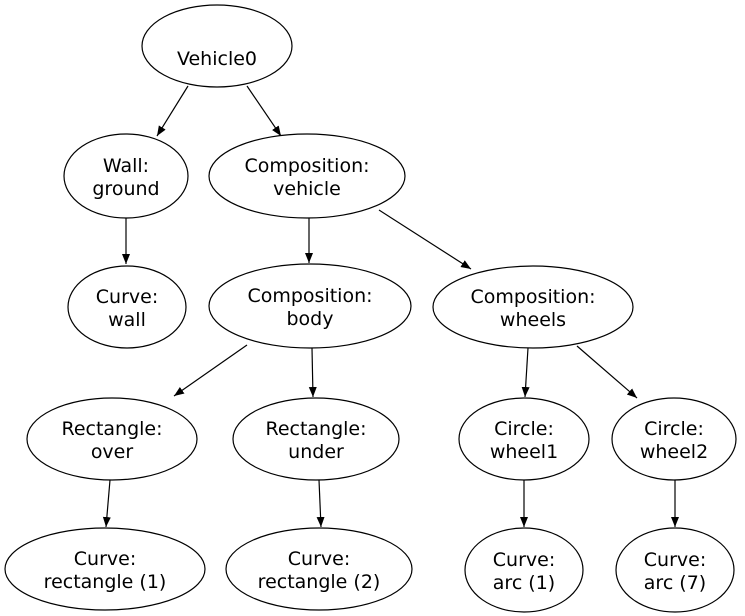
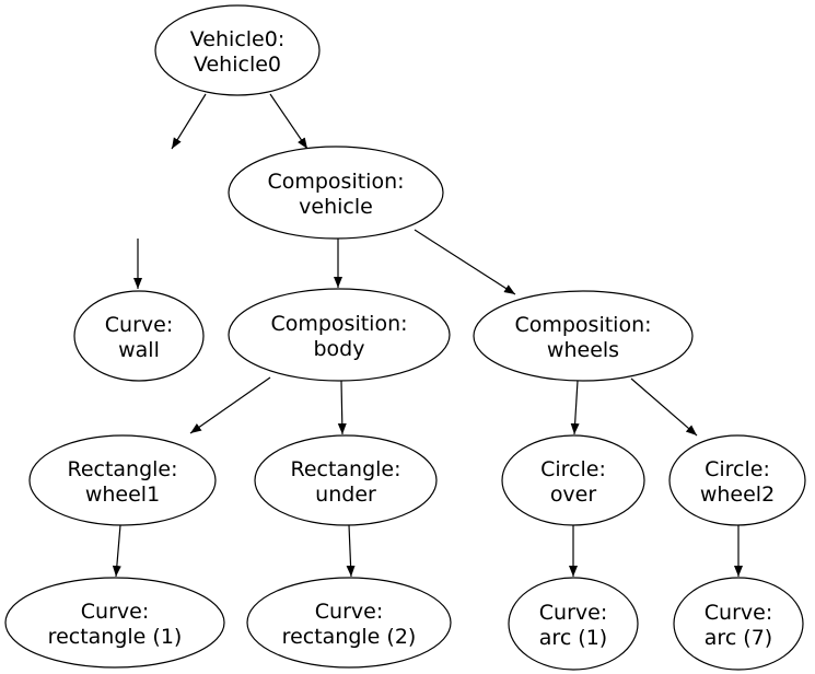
+ Vehicle0:
  Vehicle0
- Wall:
- ground
  Composition:
  vehicle
  Curve:
  wall
  Composition:
  body
  Composition:
  wheels
  Rectangle:
- over
+ wheel1
  Rectangle:
  under
  Circle:
- wheel1
+ over
  Circle:
  wheel2
  Curve:
  rectangle (1)
  Curve:
  rectangle (2)
  Curve:
  arc (1)
  Curve:
  arc (7)
